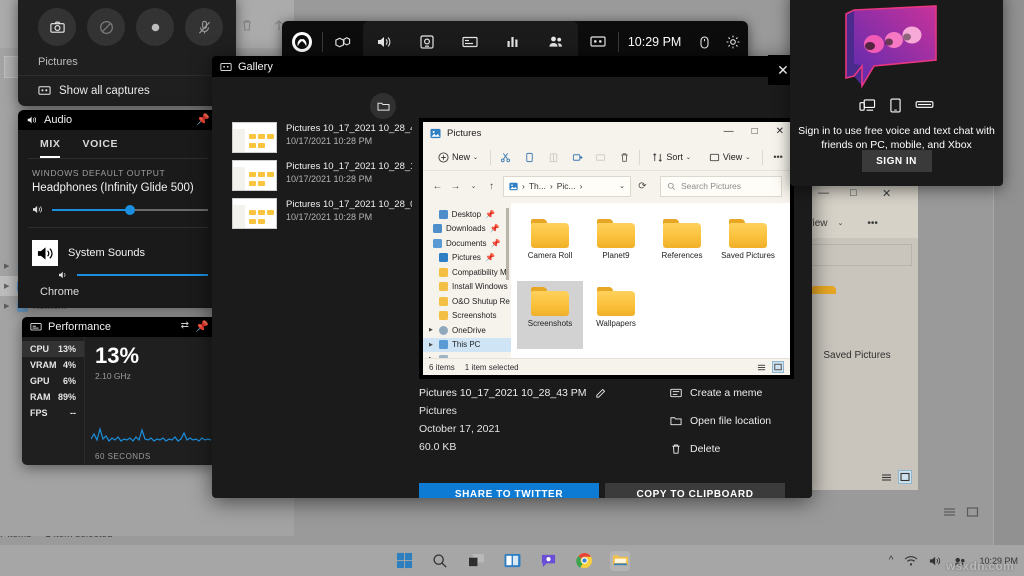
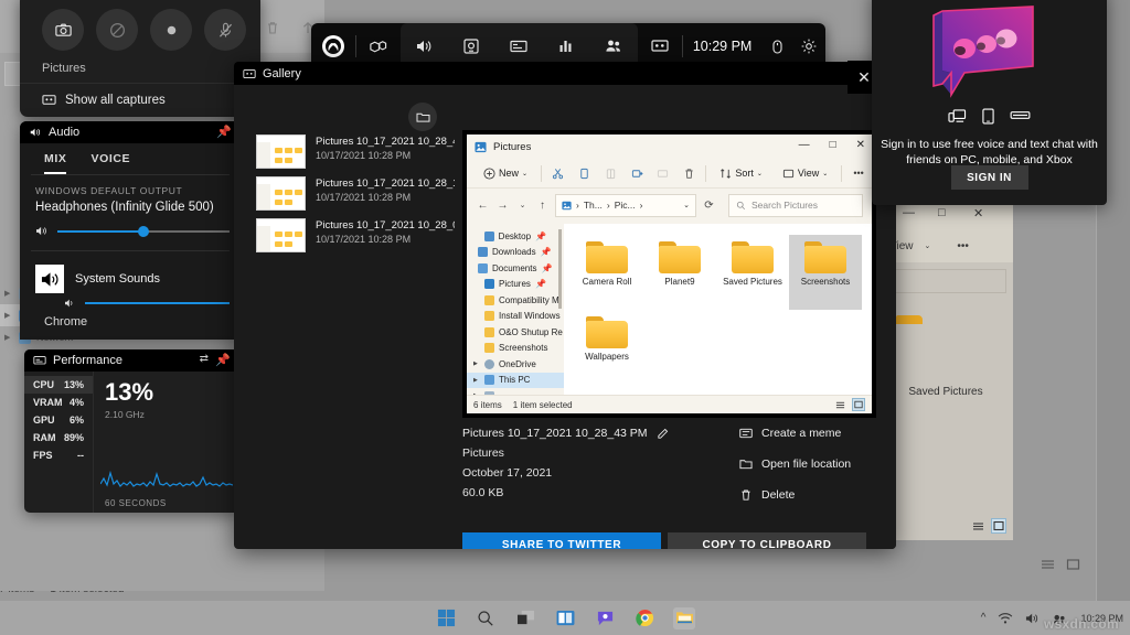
  —
  □
  ✕
  iew
  •••
  Saved Pictures
  10:29 PM
  Pictures
  Show all captures
  Audio
  📌
  MIX
  VOICE
  WINDOWS DEFAULT OUTPUT
  Headphones (Infinity Glide 500)
  System Sounds
  Chrome
  Performance
  ⇄
  📌
  CPU
  13%
  VRAM
  4%
  GPU
  6%
  RAM
  89%
  FPS
  --
  13%
  2.10 GHz
  60 SECONDS
  Gallery
  Pictures 10_17_2021 10_28_
  10/17/2021 10:28 PM
  Pictures 10_17_2021 10_28_
  10/17/2021 10:28 PM
  Pictures 10_17_2021 10_28_
  10/17/2021 10:28 PM
  Pictures
  —
  □
  ✕
  New
  Sort
  View
  •••
  ←
  →
  ↑
  ›
  Th...
  ›
  Pic...
  ›
  ⟳
  Search Pictures
  Desktop
  📌
  Downloads
  📌
  Documents
  📌
  Pictures
  📌
  Compatibility M
  Install Windows
  O&O Shutup Re
  Screenshots
  OneDrive
  This PC
  Camera Roll
  Planet9
- References
  Saved Pictures
  Screenshots
  Wallpapers
  6 items
  1 item selected
  Pictures 10_17_2021 10_28_43 PM
  Pictures
  October 17, 2021
  60.0 KB
  Create a meme
  Open file location
  Delete
  SHARE TO TWITTER
  COPY TO CLIPBOARD
  ✕
  Sign in to use free voice and text chat with friends on PC, mobile, and Xbox
  SIGN IN
  ^
  10:29 PM
  wsxdn.com
